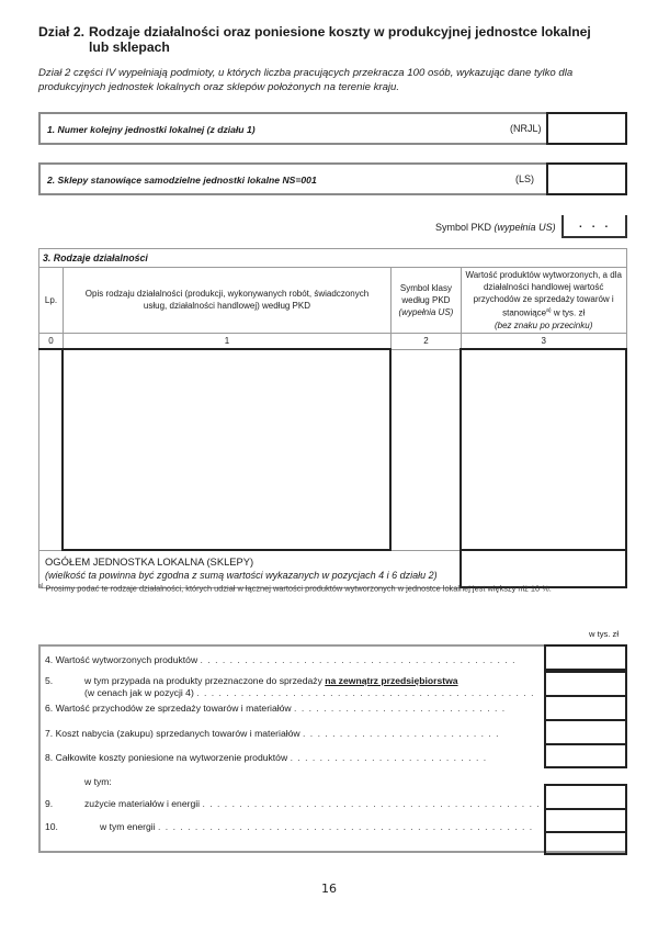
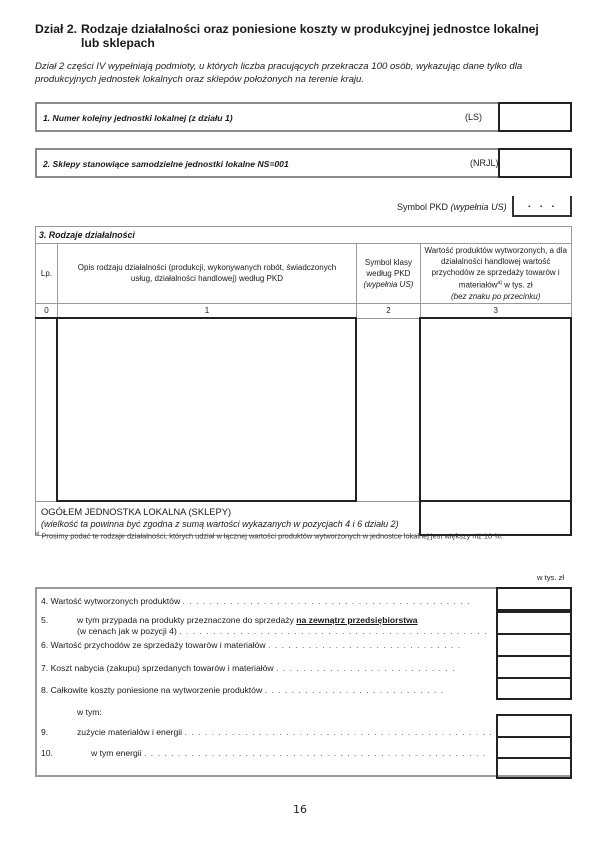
  Dział 2.
  Rodzaje działalności oraz poniesione koszty w produkcyjnej jednostce lokalnej lub sklepach
  Dział 2 części IV wypełniają podmioty, u których liczba pracujących przekracza 100 osób, wykazując dane tylko dla produkcyjnych jednostek lokalnych oraz sklepów położonych na terenie kraju.
  1. Numer kolejny jednostki lokalnej (z działu 1)
- (NRJL)
+ (LS)
  2. Sklepy stanowiące samodzielne jednostki lokalne NS=001
- (LS)
+ (NRJL)
  Symbol PKD (wypełnia US)
  ...
  3. Rodzaje działalności
- Lp.	Opis rodzaju działalności (produkcji, wykonywanych robót, świadczonych usług, działalności handlowej) według PKD	Symbol klasy według PKD (wypełnia US)	Wartość produktów wytworzonych, a dla działalności handlowej wartość przychodów ze sprzedaży towarów i stanowiące w tys. zł (bez znaku po przecinku)
+ Lp.	Opis rodzaju działalności (produkcji, wykonywanych robót, świadczonych usług, działalności handlowej) według PKD	Symbol klasy według PKD (wypełnia US)	Wartość produktów wytworzonych, a dla działalności handlowej wartość przychodów ze sprzedaży towarów i materiałów w tys. zł (bez znaku po przecinku)
  0	1	2	3
  OGÓŁEM JEDNOSTKA LOKALNA (SKLEPY) (wielkość ta powinna być zgodna z sumą wartości wykazanych w pozycjach 4 i 6 działu 2)
  Prosimy podać te rodzaje działalności, których udział w łącznej wartości produktów wytworzonych w jednostce lokalnej jest większy niż 10 %.
  w tys. zł
  4. Wartość wytworzonych produktów . . . . . . . . . . . . . . . . . . . . . . . . . . . . . . . . . . . . . . . . . . .
  5.
  w tym przypada na produkty przeznaczone do sprzedaży na zewnątrz przedsiębiorstwa
  (w cenach jak w pozycji 4) . . . . . . . . . . . . . . . . . . . . . . . . . . . . . . . . . . . . . . . . . . . . . .
  6. Wartość przychodów ze sprzedaży towarów i materiałów . . . . . . . . . . . . . . . . . . . . . . . . . . . . .
  7. Koszt nabycia (zakupu) sprzedanych towarów i materiałów . . . . . . . . . . . . . . . . . . . . . . . . . . .
  8. Całkowite koszty poniesione na wytworzenie produktów . . . . . . . . . . . . . . . . . . . . . . . . . . .
  w tym:
  9.
  zużycie materiałów i energii . . . . . . . . . . . . . . . . . . . . . . . . . . . . . . . . . . . . . . . . . . . . . .
  10.
  w tym energii . . . . . . . . . . . . . . . . . . . . . . . . . . . . . . . . . . . . . . . . . . . . . . . . . . .
  16
